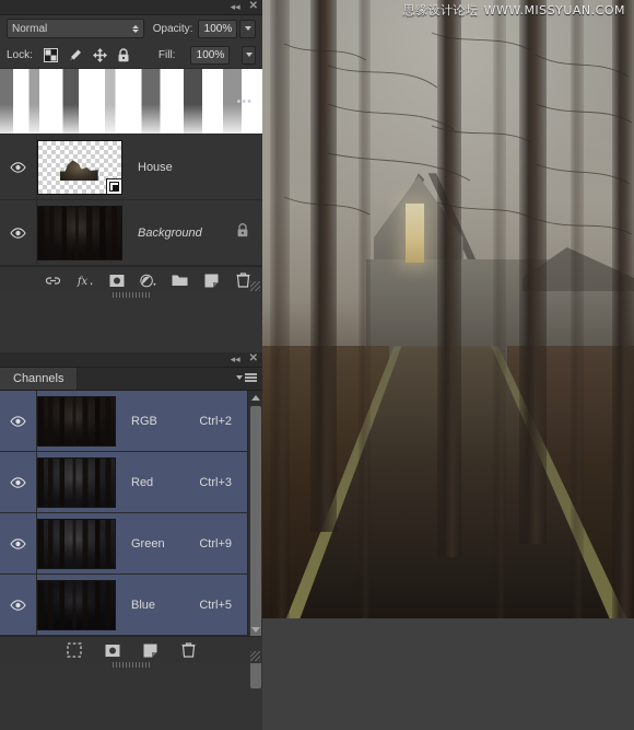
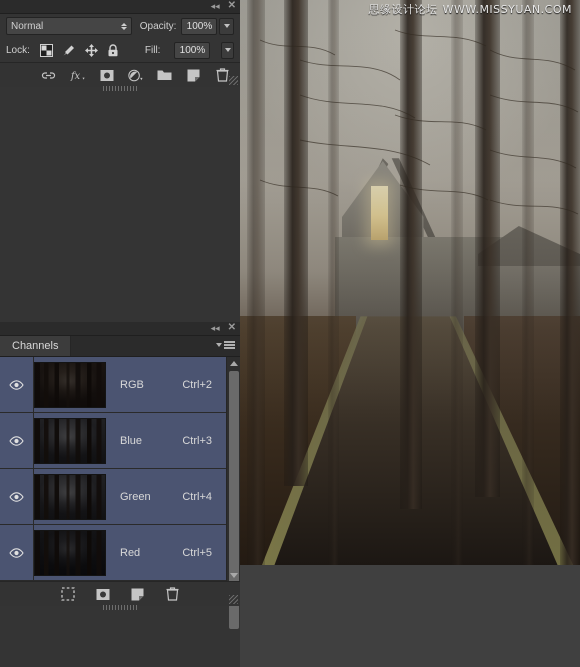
  ◂◂
  ✕
  Normal
  Opacity:
  100%
  Lock:
  Fill:
  100%
- •••
- House
- Background
  fx
  ◂◂
  ✕
  Channels
  RGB
  Ctrl+2
- Red
+ Blue
  Ctrl+3
  Green
- Ctrl+9
+ Ctrl+4
- Blue
+ Red
  Ctrl+5
  思缘设计论坛 WWW.MISSYUAN.COM
